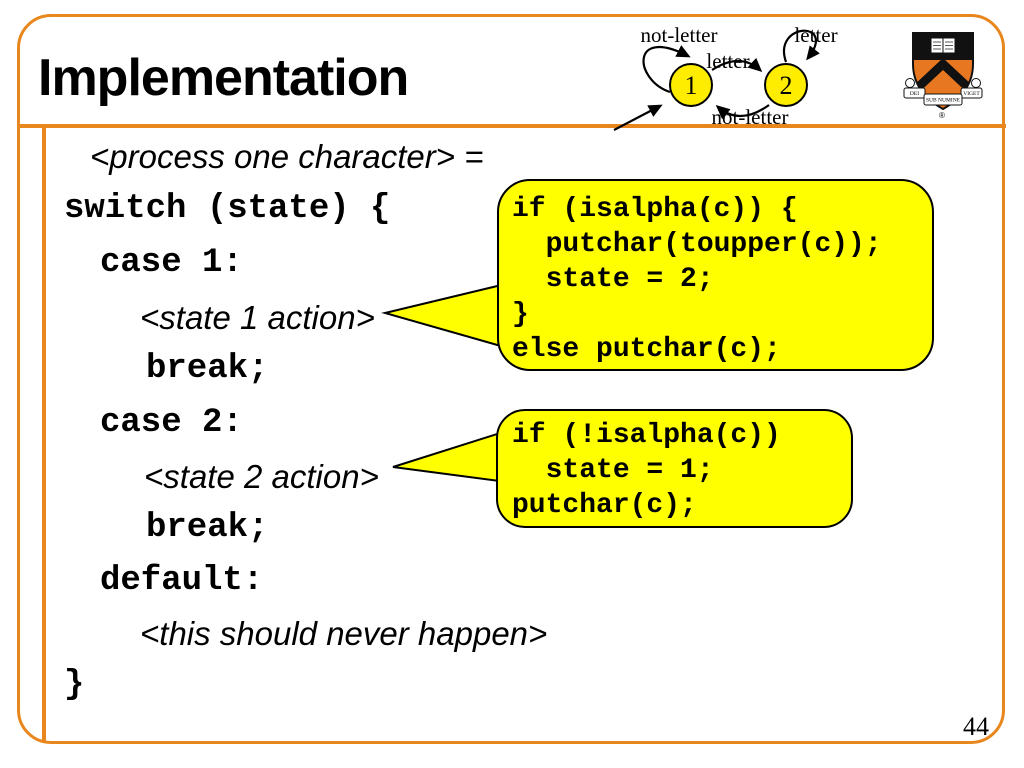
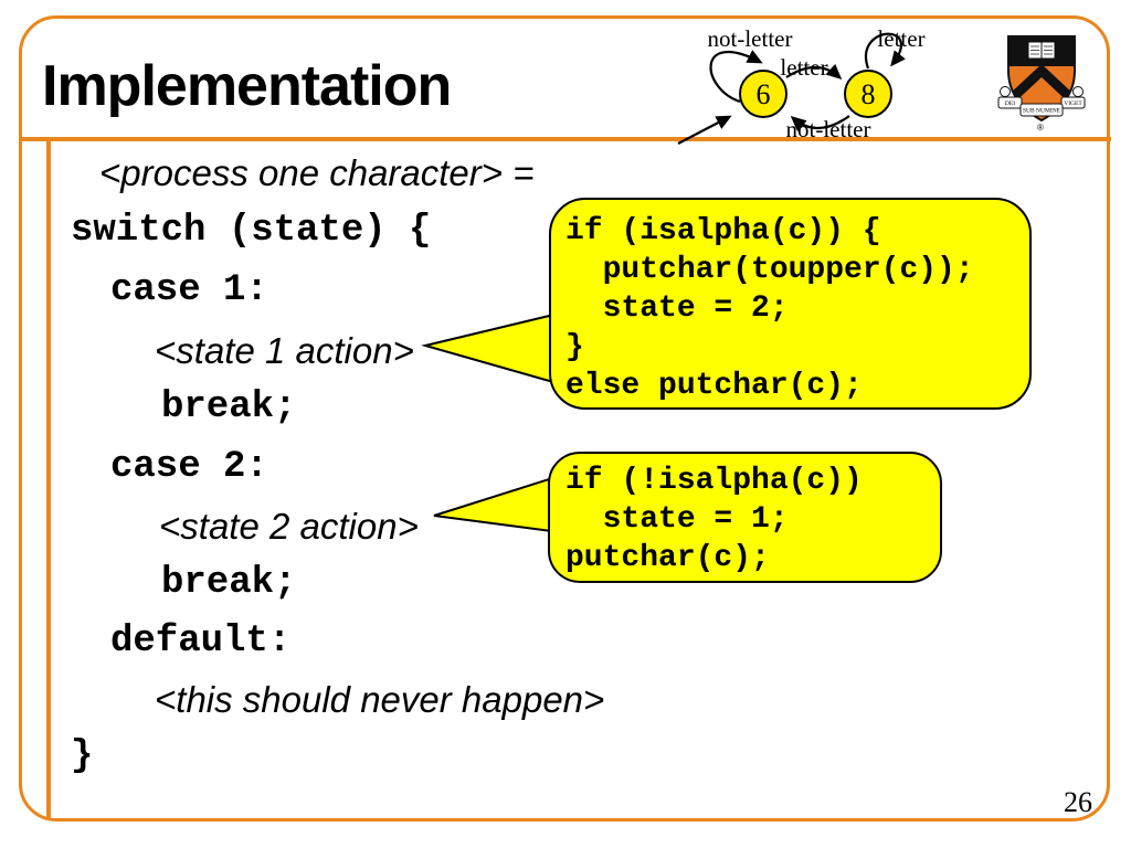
  Implementation
- 1
+ 6
- 2
+ 8
  not-letter
  letter
  letter
  not-letter
  ®
  <process one character> =
  switch (state) {
  case 1:
  <state 1 action>
  break;
  case 2:
  <state 2 action>
  break;
  default:
  <this should never happen>
  }
  if (isalpha(c)) {
  putchar(toupper(c));
  state = 2;
  }
  else putchar(c);
  if (!isalpha(c))
  state = 1;
  putchar(c);
- 44
+ 26
